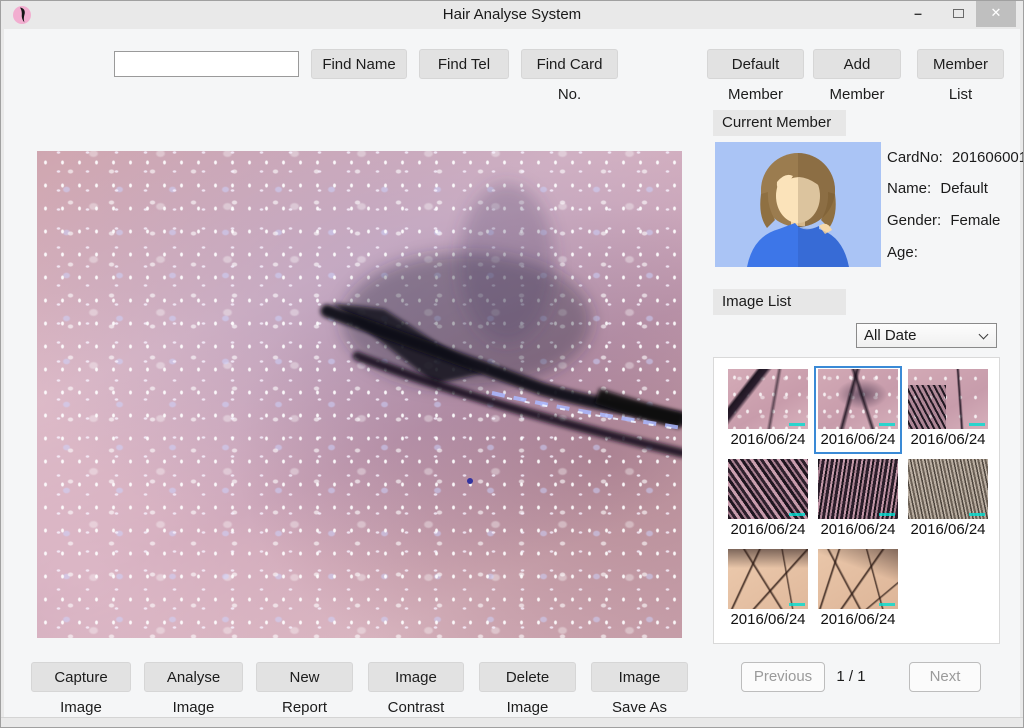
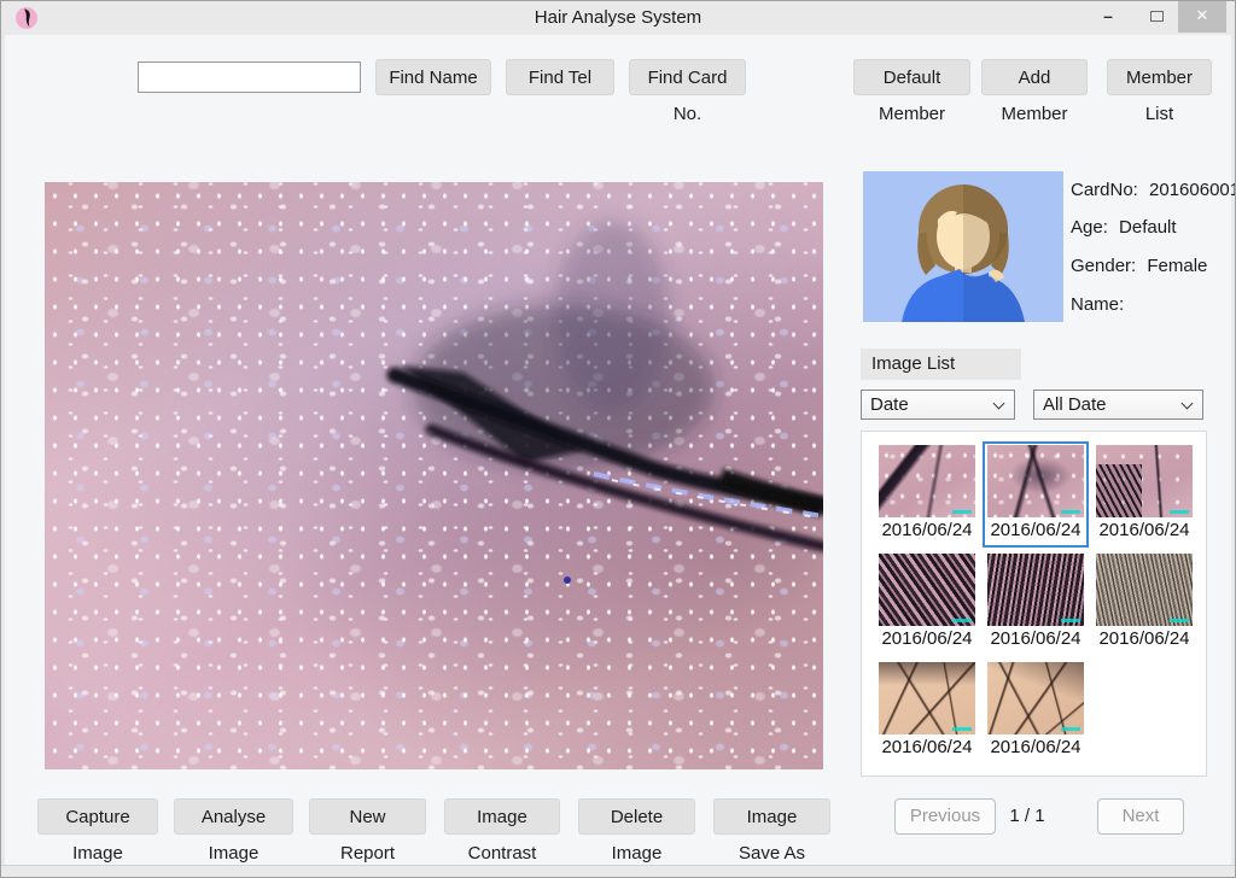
  Hair Analyse System
  –
  ✕
  Find Name
  Find Tel
  Find Card No.
  Default Member
  Add Member
  Member List
- Current Member
  CardNo: 201606001
- Name: Default
+ Age: Default
  Gender: Female
- Age:
+ Name:
  Image List
+ Date
  All Date
  2016/06/24
  2016/06/24
  2016/06/24
  2016/06/24
  2016/06/24
  2016/06/24
  2016/06/24
  2016/06/24
  Capture Image
  Analyse Image
  New Report
  Image Contrast
  Delete Image
  Image Save As
  Previous
  1 / 1
  Next
